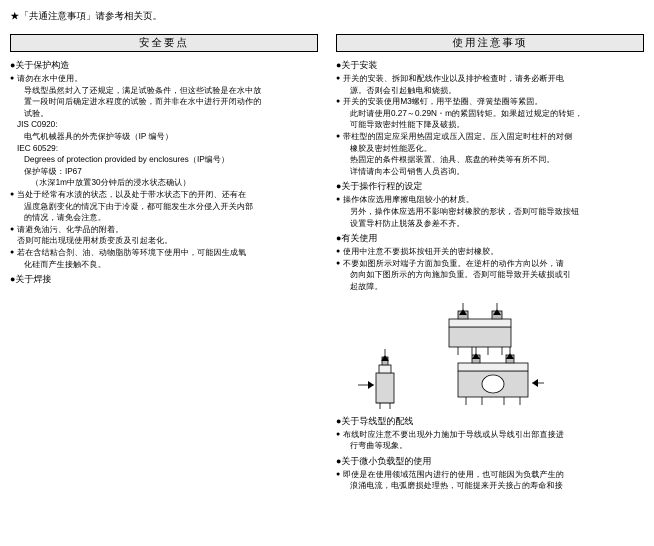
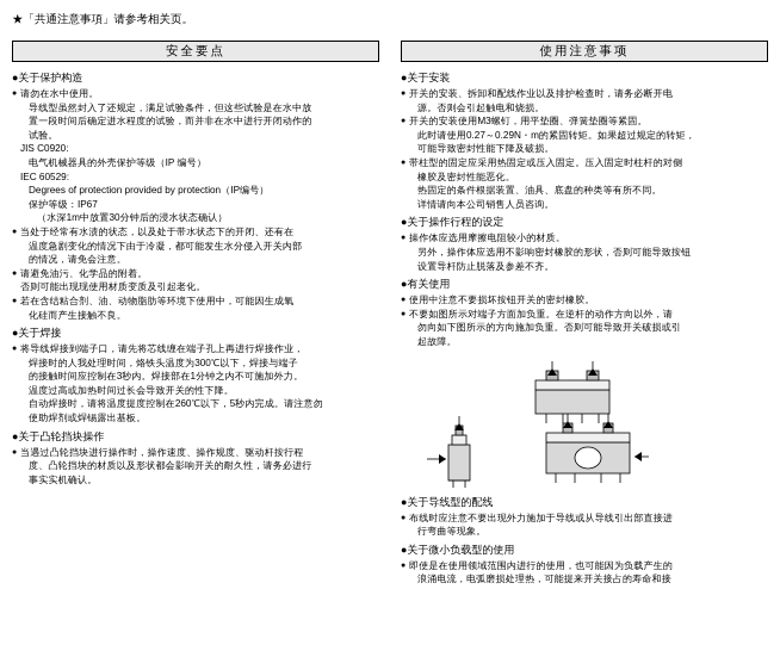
  ★「共通注意事項」请参考相关页。
  安全要点
  ●关于保护构造
  请勿在水中使用。
  导线型虽然封入了还规定，满足试验条件，但这些试验是在水中放
  置一段时间后确定进水程度的试验，而并非在水中进行开闭动作的
  试验。
  JIS C0920:
  电气机械器具的外壳保护等级（IP 编号）
  IEC 60529:
- Degrees of protection provided by enclosures（IP编号）
+ Degrees of protection provided by protection（IP编号）
  保护等级：IP67
  （水深1m中放置30分钟后的浸水状态确认）
  当处于经常有水渍的状态，以及处于带水状态下的开闭、还有在
  温度急剧变化的情况下由于冷凝，都可能发生水分侵入开关内部
  的情况，请免会注意。
  请避免油污、化学品的附着。
  否则可能出现现使用材质变质及引起老化。
  若在含结粘合剂、油、动物脂肪等环境下使用中，可能因生成氧
  化硅而产生接触不良。
  ●关于焊接
+ 将导线焊接到端子口，请先将芯线缠在端子孔上再进行焊接作业，
+ 焊接时的人我处理时间，烙铁头温度为300℃以下，焊接与端子
+ 的接触时间应控制在3秒内。焊接部在1分钟之内不可施加外力。
+ 温度过高或加热时间过长会导致开关的性下降。
+ 自动焊接时，请将温度提度控制在260℃以下，5秒内完成。请注意勿
+ 使助焊剂或焊锡露出基板。
+ ●关于凸轮挡块操作
+ 当遇过凸轮挡块进行操作时，操作速度、操作规度、驱动杆按行程
+ 度、凸轮挡块的材质以及形状都会影响开关的耐久性，请务必进行
+ 事实实机确认。
  使用注意事项
  ●关于安装
  开关的安装、拆卸和配线作业以及排护检查时，请务必断开电
  源。否则会引起触电和烧损。
  开关的安装使用M3螺钉，用平垫圈、弹簧垫圈等紧固。
  此时请使用0.27～0.29N・m的紧固转矩。如果超过规定的转矩，
  可能导致密封性能下降及破损。
  带柱型的固定应采用热固定或压入固定。压入固定时柱杆的对侧
  橡胶及密封性能恶化。
  热固定的条件根据装置、油具、底盘的种类等有所不同。
  详情请向本公司销售人员咨询。
  ●关于操作行程的设定
  操作体应选用摩擦电阻较小的材质。
  另外，操作体应选用不影响密封橡胶的形状，否则可能导致按钮
  设置导杆防止脱落及参差不齐。
  ●有关使用
  使用中注意不要损坏按钮开关的密封橡胶。
  不要如图所示对端子方面加负重。在逆杆的动作方向以外，请
  勿向如下图所示的方向施加负重。否则可能导致开关破损或引
  起故障。
  ●关于导线型的配线
  布线时应注意不要出现外力施加于导线或从导线引出部直接进
  行弯曲等现象。
  ●关于微小负载型的使用
  即使是在使用领域范围内进行的使用，也可能因为负载产生的
  浪涌电流，电弧磨损处理热，可能提来开关接占的寿命和接
